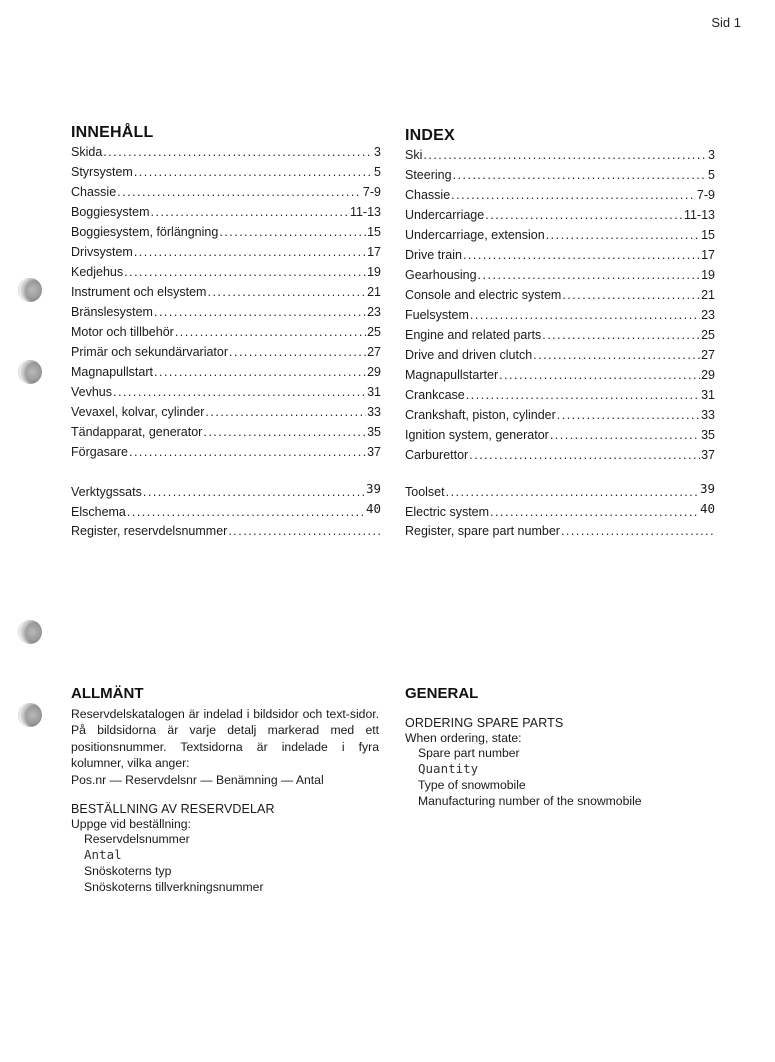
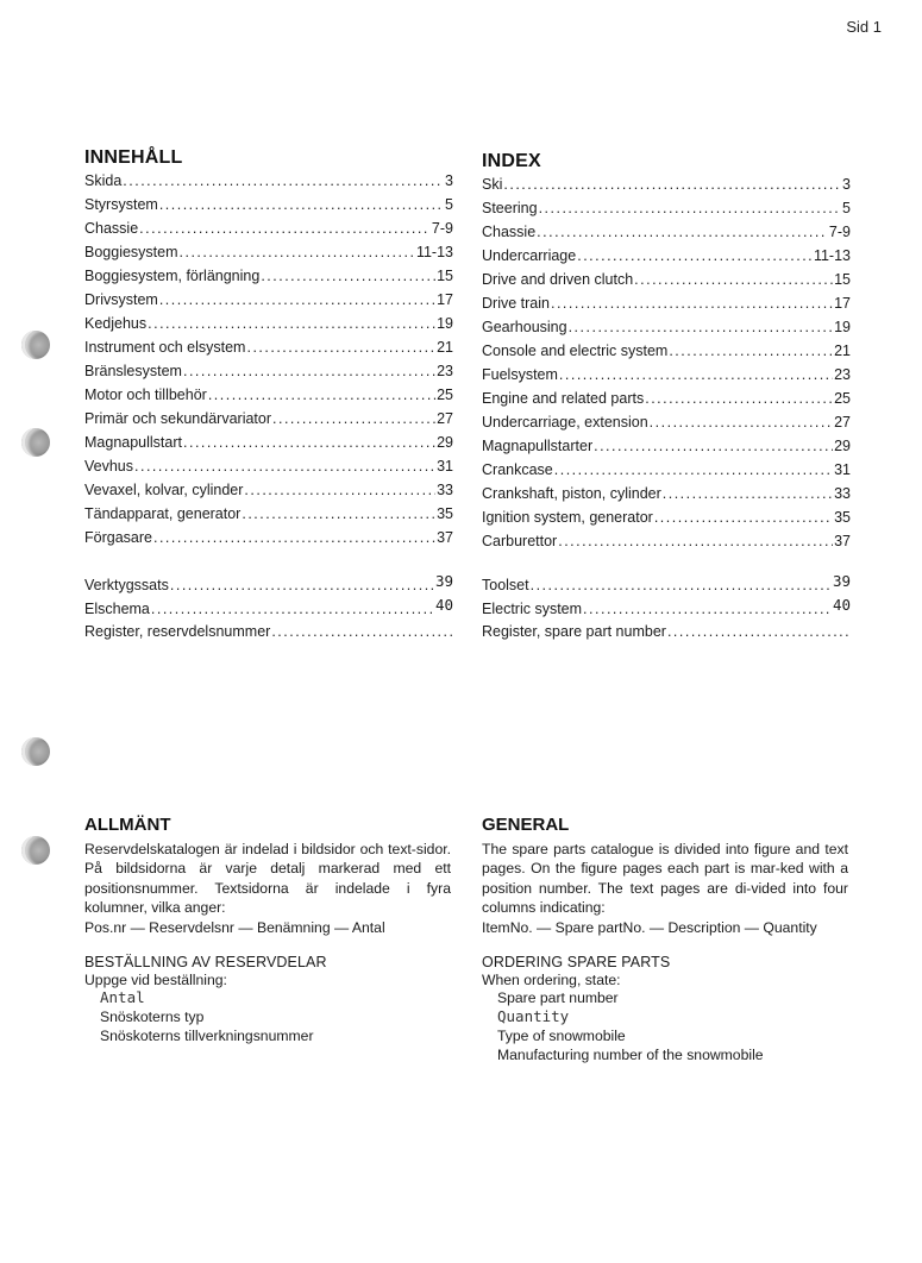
  Sid 1
  INNEHÅLL
  Skida
  3
  Styrsystem
  5
  Chassie
  7-9
  Boggiesystem
  11-13
  Boggiesystem, förlängning
  15
  Drivsystem
  17
  Kedjehus
  19
  Instrument och elsystem
  21
  Bränslesystem
  23
  Motor och tillbehör
  25
  Primär och sekundärvariator
  27
  Magnapullstart
  29
  Vevhus
  31
  Vevaxel, kolvar, cylinder
  33
  Tändapparat, generator
  35
  Förgasare
  37
  Verktygssats
  39
  Elschema
  40
  Register, reservdelsnummer
  INDEX
  Ski
  3
  Steering
  5
  Chassie
  7-9
  Undercarriage
  11-13
- Undercarriage, extension
+ Drive and driven clutch
  15
  Drive train
  17
  Gearhousing
  19
  Console and electric system
  21
  Fuelsystem
  23
  Engine and related parts
  25
- Drive and driven clutch
+ Undercarriage, extension
  27
  Magnapullstarter
  29
  Crankcase
  31
  Crankshaft, piston, cylinder
  33
  Ignition system, generator
  35
  Carburettor
  37
  Toolset
  39
  Electric system
  40
  Register, spare part number
  ALLMÄNT
  Reservdelskatalogen är indelad i bildsidor och text-sidor. På bildsidorna är varje detalj markerad med ett positionsnummer. Textsidorna är indelade i fyra kolumner, vilka anger:
  Pos.nr — Reservdelsnr — Benämning — Antal
  BESTÄLLNING AV RESERVDELAR
  Uppge vid beställning:
- Reservdelsnummer
  Antal
  Snöskoterns typ
  Snöskoterns tillverkningsnummer
  GENERAL
+ The spare parts catalogue is divided into figure and text pages. On the figure pages each part is mar-ked with a position number. The text pages are di-vided into four columns indicating:
+ ItemNo. — Spare partNo. — Description — Quantity
  ORDERING SPARE PARTS
  When ordering, state:
  Spare part number
  Quantity
  Type of snowmobile
  Manufacturing number of the snowmobile
